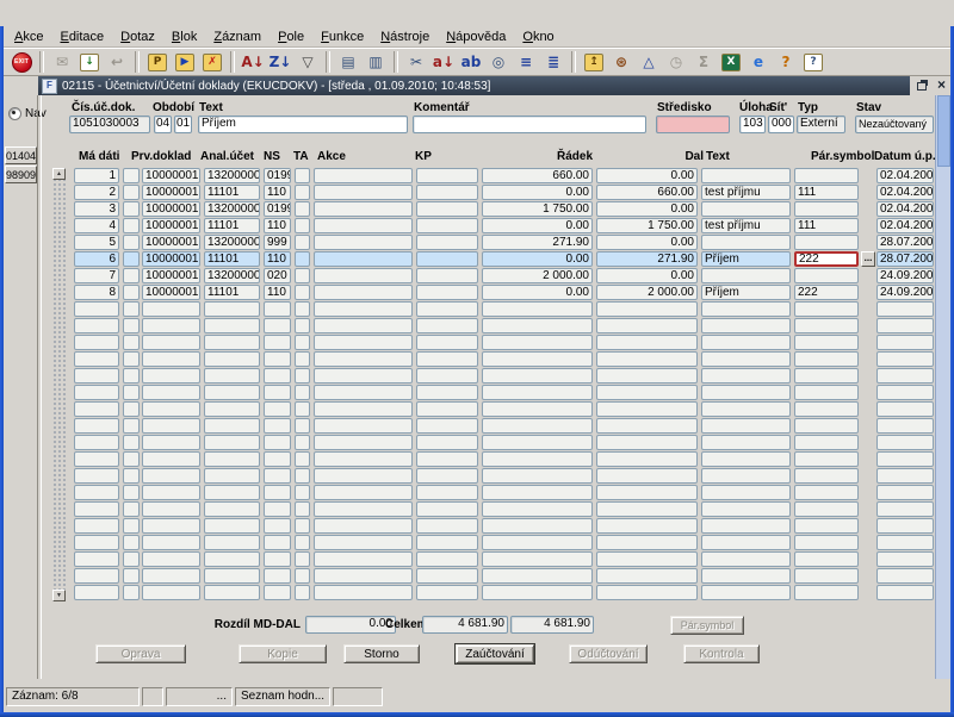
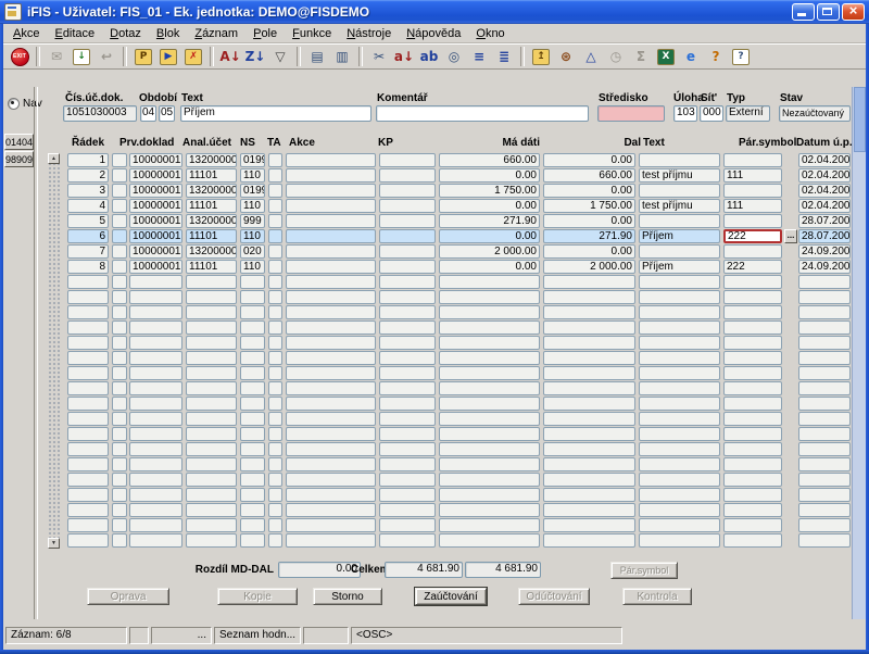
+ iFIS - Uživatel: FIS_01 - Ek. jednotka: DEMO@FISDEMO
  Akce
  Editace
  Dotaz
  Blok
  Záznam
  Pole
  Funkce
  Nástroje
  Nápověda
  Okno
  ✉
  ↓
  ↩
  P
  ▶
  ✗
  A↓
  Z↓
  ▽
  ▤
  ▥
  ✂
  a↓
  ab
  ◎
  ≡
  ≣
  ↥
  ⊛
  △
  ◷
  Σ
  X
  e
  ?
  ?
- F
- 02115 - Účetnictví/Účetní doklady (EKUCDOKV) - [středa , 01.09.2010; 10:48:53]
- ×
  Nav
  01404
  98909
  Čís.úč.dok.
  1051030003
  Období
  04
- 01
+ 05
  Text
  Příjem
  Komentář
  Středisko
  Úloha
  103
  Sít'
  000
  Typ
  Externí
  Stav
  Nezaúčtovaný
- Má dáti
+ Řádek
  Prv.doklad
  Anal.účet
  NS
  TA
  Akce
  KP
- Řádek
+ Má dáti
  Dal
  Text
  Pár.symbol
  Datum ú.p
  1
  10000001
  13200000
  0199
  660.00
  0.00
  02.04.200
  2
  10000001
  11101
  110
  0.00
  660.00
  test příjmu
  111
  02.04.200
  3
  10000001
  13200000
  0199
  1 750.00
  0.00
  02.04.200
  4
  10000001
  11101
  110
  0.00
  1 750.00
  test příjmu
  111
  02.04.200
  5
  10000001
  13200000
  999
  271.90
  0.00
  28.07.200
  6
  10000001
  11101
  110
  0.00
  271.90
  Příjem
  222
  ...
  28.07.200
  7
  10000001
  13200000
  020
  2 000.00
  0.00
  24.09.200
  8
  10000001
  11101
  110
  0.00
  2 000.00
  Příjem
  222
  24.09.200
  Rozdíl MD-DAL
  0.00
  Celke
  4 681.90
  4 681.90
  Pár.symbol
  Oprava
  Kopie
  Storno
  Zaúčtování
  Odúčtování
  Kontrola
  Záznam: 6/8
  ...
  Seznam hodn...
+ <OSC>
